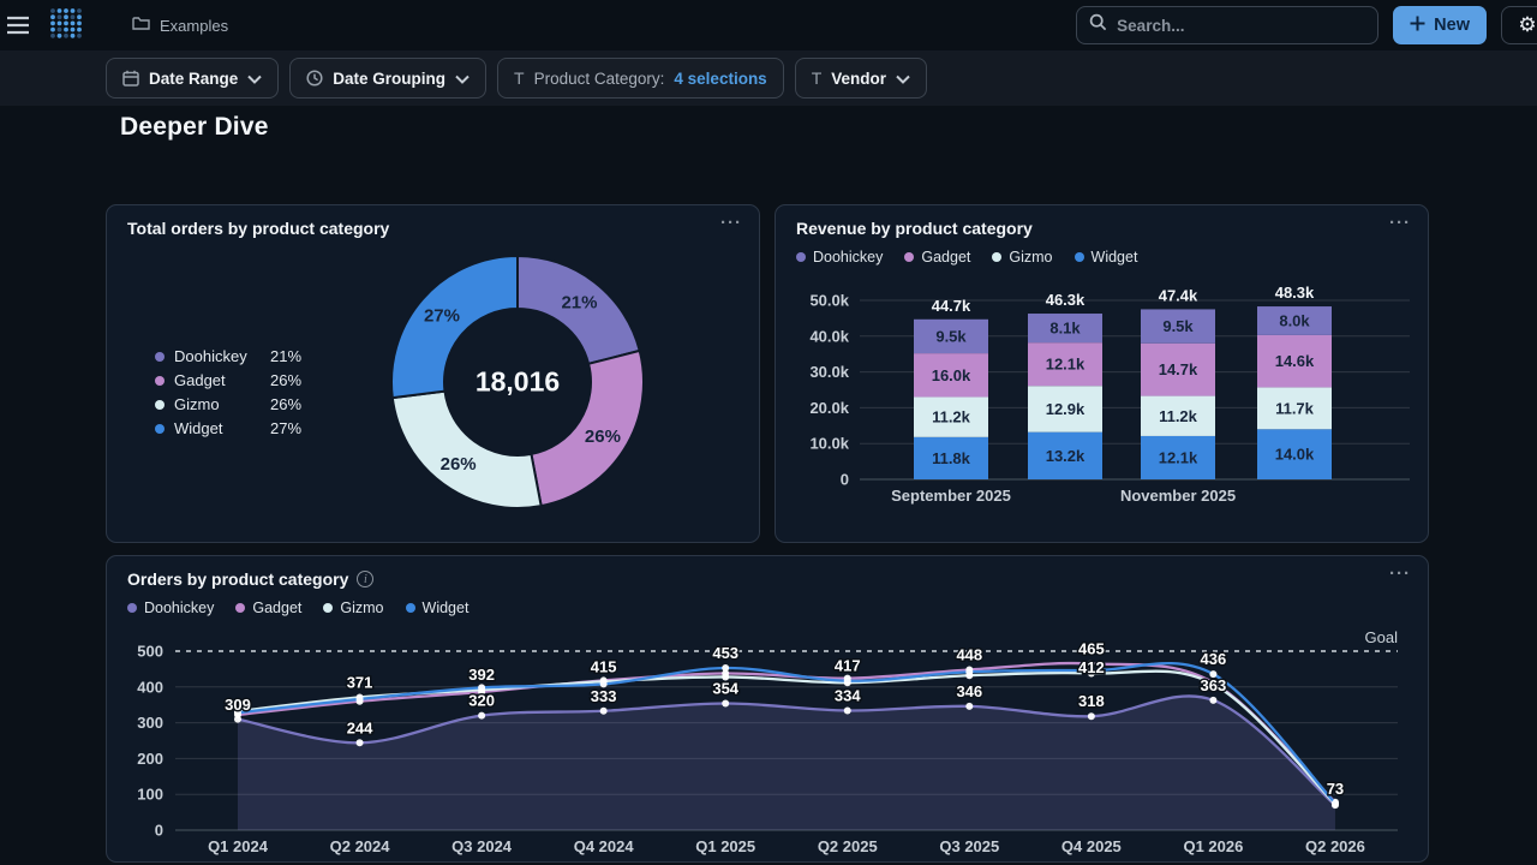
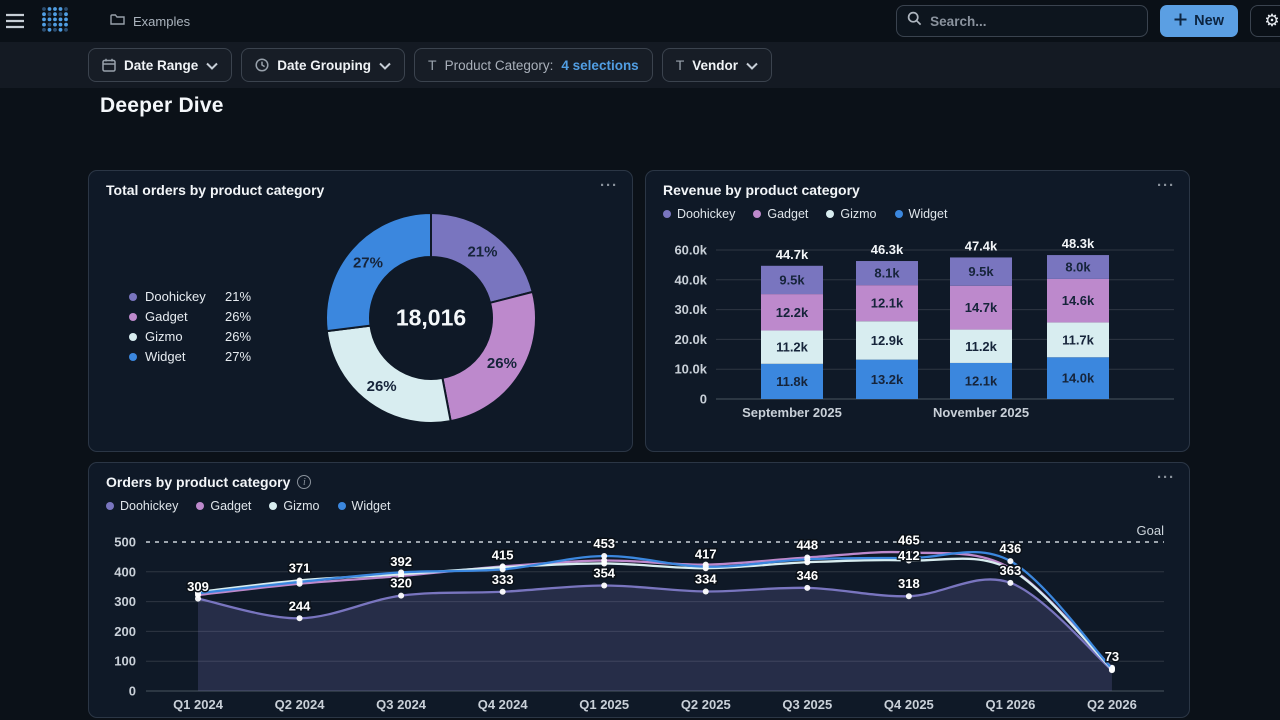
  Examples
  Search...
  New
  ⚙
  Date Range
  Date Grouping
  T
  Product Category:
  4 selections
  T
  Vendor
  Deeper Dive
  Total orders by product category
  ···
  Doohickey
  21%
  Gadget
  26%
  Gizmo
  26%
  Widget
  27%
  21%
  26%
  26%
  27%
  18,016
  Revenue by product category
  ···
  Doohickey
  Gadget
  Gizmo
  Widget
  0
  10.0k
  20.0k
  30.0k
  40.0k
- 50.0k
+ 60.0k
  11.8k
  11.2k
- 16.0k
+ 12.2k
  9.5k
  44.7k
  13.2k
  12.9k
  12.1k
  8.1k
  46.3k
  12.1k
  11.2k
  14.7k
  9.5k
  47.4k
  14.0k
  11.7k
  14.6k
  8.0k
  48.3k
  September 2025
  November 2025
  Orders by product category
  i
  ···
  Doohickey
  Gadget
  Gizmo
  Widget
  0
  100
  200
  300
  400
  Goal
  500
  Q1 2024
  Q2 2024
  Q3 2024
  Q4 2024
  Q1 2025
  Q2 2025
  Q3 2025
  Q4 2025
  Q1 2026
  Q2 2026
  309
  371
  244
  392
  320
  415
  333
  453
  354
  417
  334
  448
  346
  465
  412
  318
  436
  363
  73
